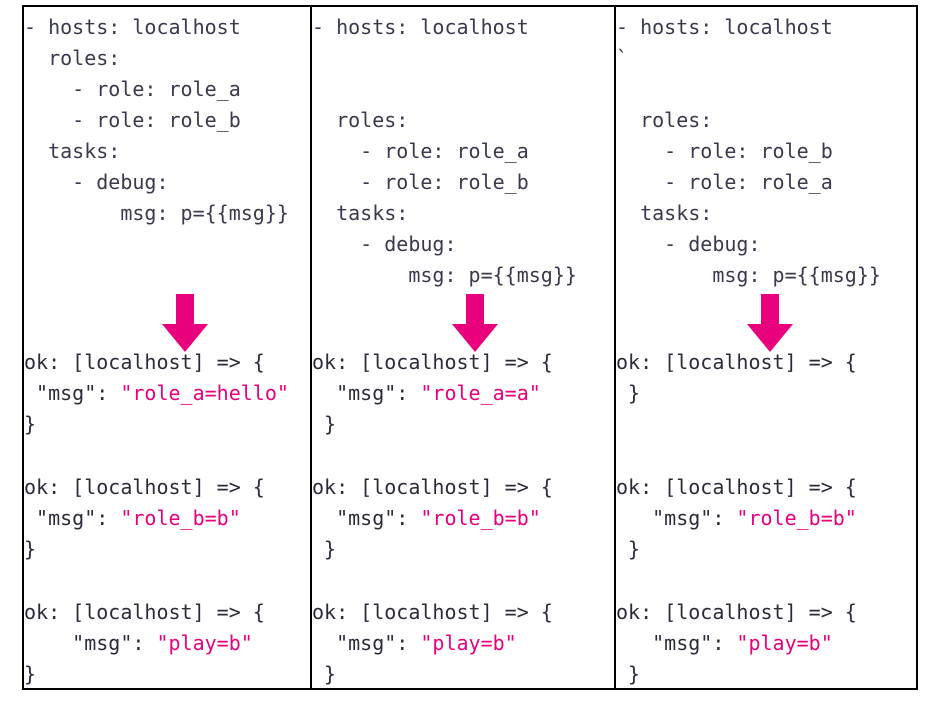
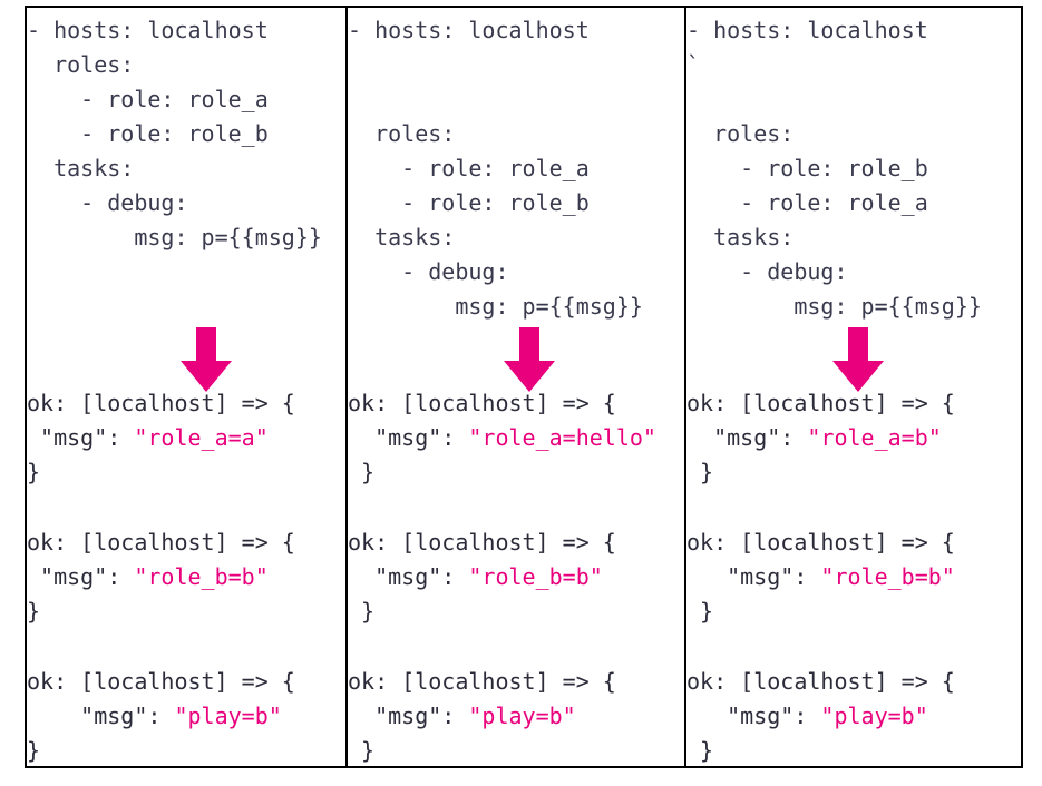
  - hosts: localhost
  roles:
  - role: role_a
  - role: role_b
  tasks:
  - debug:
  msg: p={{msg}}
  ok: [localhost] => {
- "msg": "role_a=hello"
+ "msg": "role_a=a"
  }
  ok: [localhost] => {
  "msg": "role_b=b"
  }
  ok: [localhost] => {
  "msg": "play=b"
  }
  - hosts: localhost
  roles:
  - role: role_a
  - role: role_b
  tasks:
  - debug:
  msg: p={{msg}}
  ok: [localhost] => {
- "msg": "role_a=a"
+ "msg": "role_a=hello"
  }
  ok: [localhost] => {
  "msg": "role_b=b"
  }
  ok: [localhost] => {
  "msg": "play=b"
  }
  - hosts: localhost
  `
  roles:
  - role: role_b
  - role: role_a
  tasks:
  - debug:
  msg: p={{msg}}
  ok: [localhost] => {
+ "msg": "role_a=b"
  }
  ok: [localhost] => {
  "msg": "role_b=b"
  }
  ok: [localhost] => {
  "msg": "play=b"
  }
